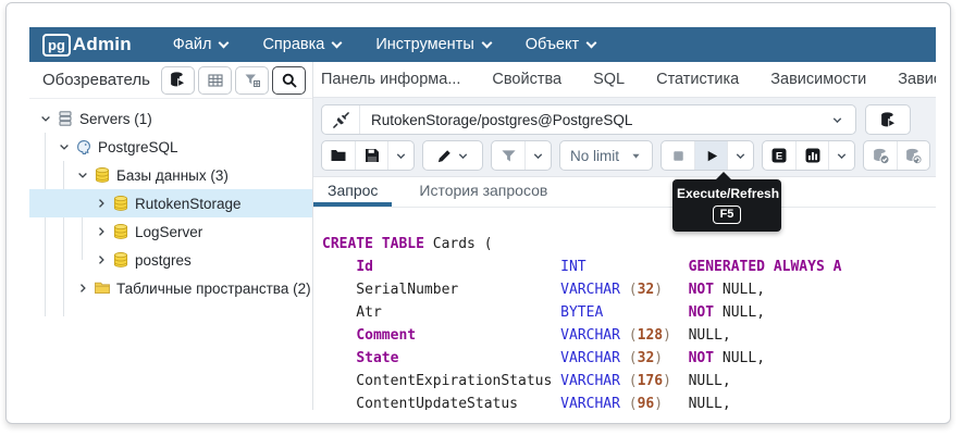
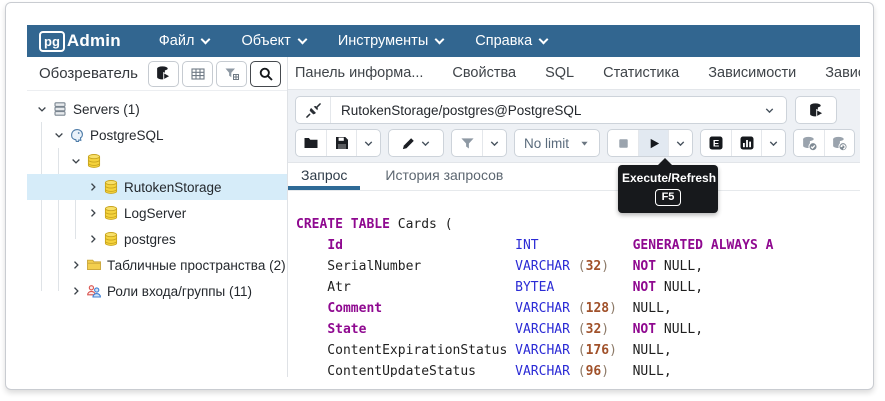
  pg
  Admin
  Файл
- Справка
+ Объект
  Инструменты
- Объект
+ Справка
  Обозреватель
  Servers (1)
  PostgreSQL
- Базы данных (3)
  RutokenStorage
  LogServer
  postgres
  Табличные пространства (2)
+ Роли входа/группы (11)
  Панель информа...
  Свойства
  SQL
  Статистика
  Зависимости
  RutokenStorage/postgres@PostgreSQL
  No limit
  E
  Запрос
  История запросов
  CREATE TABLE Cards (
  Id INT GENERATED ALWAYS A
  SerialNumber VARCHAR (32) NOT NULL,
  Atr BYTEA NOT NULL,
  Comment VARCHAR (128) NULL,
  State VARCHAR (32) NOT NULL,
  ContentExpirationStatus VARCHAR (176) NULL,
  ContentUpdateStatus VARCHAR (96) NULL,
  Execute/Refresh
  F5
